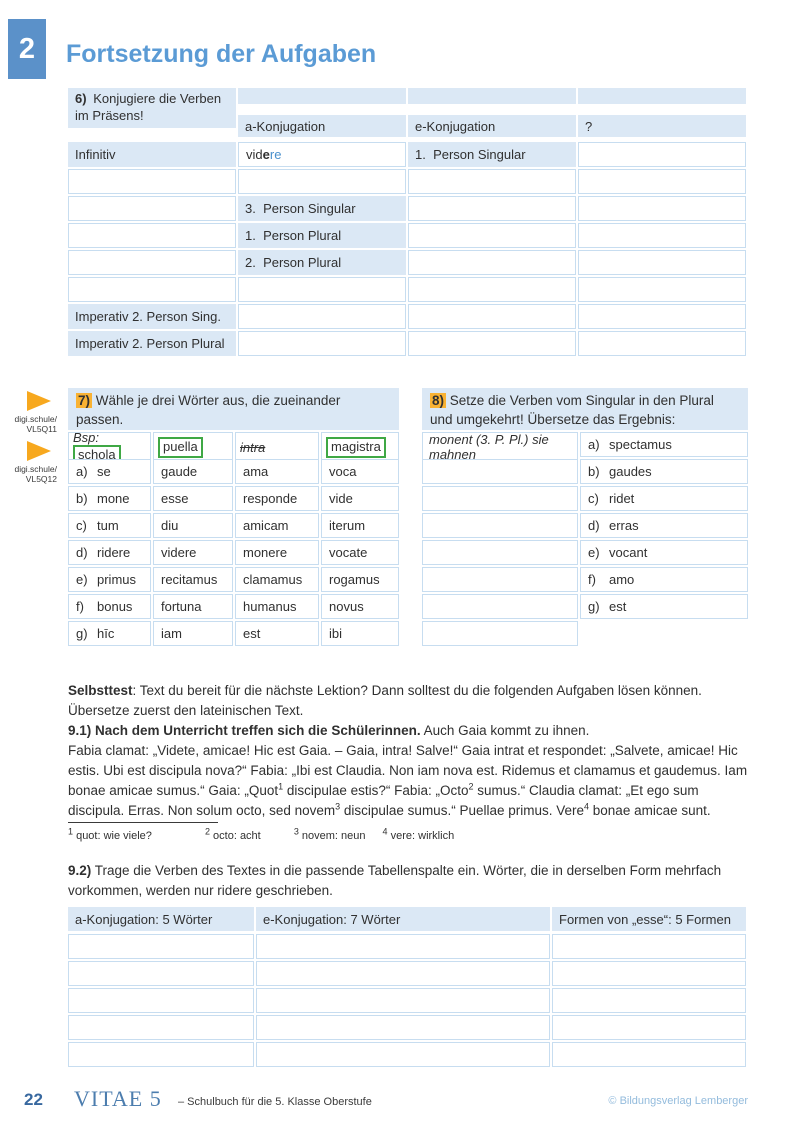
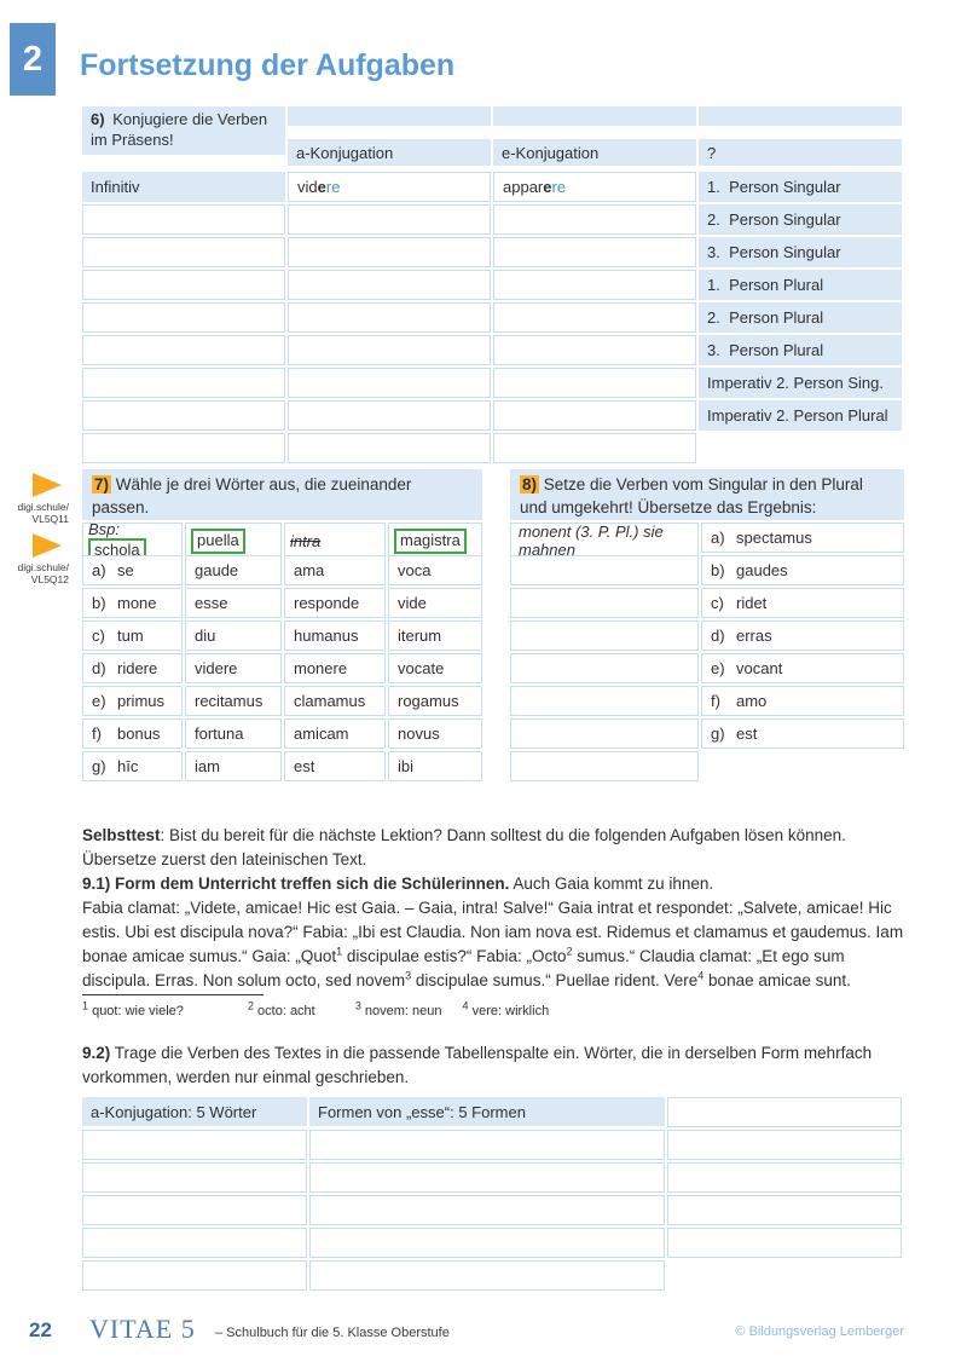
  2
  Fortsetzung der Aufgaben
  digi.schule/
  VL5Q11
  digi.schule/
  VL5Q12
  6) Konjugiere die Verben im Präsens!
  a-Konjugation
  e-Konjugation
  ?
  Infinitiv
  videre
+ apparere
  1. Person Singular
+ 2. Person Singular
  3. Person Singular
  1. Person Plural
  2. Person Plural
+ 3. Person Plural
  Imperativ 2. Person Sing.
  Imperativ 2. Person Plural
  7) Wähle je drei Wörter aus, die zueinander passen.
  Bsp: schola
  puella
  intra
  magistra
  a)
  se
  gaude
  ama
  voca
  b)
  mone
  esse
  responde
  vide
  c)
  tum
  diu
- amicam
+ humanus
  iterum
  d)
  ridere
  videre
  monere
  vocate
  e)
  primus
  recitamus
  clamamus
  rogamus
  f)
  bonus
  fortuna
- humanus
+ amicam
  novus
  g)
  hīc
  iam
  est
  ibi
  8) Setze die Verben vom Singular in den Plural und umgekehrt! Übersetze das Ergebnis:
  monent (3. P. Pl.) sie mahnen
  a)
  spectamus
  b)
  gaudes
  c)
  ridet
  d)
  erras
  e)
  vocant
  f)
  amo
  g)
  est
- Selbsttest: Text du bereit für die nächste Lektion? Dann solltest du die folgenden Aufgaben lösen können. Übersetze zuerst den lateinischen Text.
+ Selbsttest: Bist du bereit für die nächste Lektion? Dann solltest du die folgenden Aufgaben lösen können. Übersetze zuerst den lateinischen Text.
- 9.1) Nach dem Unterricht treffen sich die Schülerinnen. Auch Gaia kommt zu ihnen.
+ 9.1) Form dem Unterricht treffen sich die Schülerinnen. Auch Gaia kommt zu ihnen.
- Fabia clamat: „Videte, amicae! Hic est Gaia. – Gaia, intra! Salve!“ Gaia intrat et respondet: „Salvete, amicae! Hic estis. Ubi est discipula nova?“ Fabia: „Ibi est Claudia. Non iam nova est. Ridemus et clamamus et gaudemus. Iam bonae amicae sumus.“ Gaia: „Quot1 discipulae estis?“ Fabia: „Octo2 sumus.“ Claudia clamat: „Et ego sum discipula. Erras. Non solum octo, sed novem3 discipulae sumus.“ Puellae primus. Vere4 bonae amicae sunt.
+ Fabia clamat: „Videte, amicae! Hic est Gaia. – Gaia, intra! Salve!“ Gaia intrat et respondet: „Salvete, amicae! Hic estis. Ubi est discipula nova?“ Fabia: „Ibi est Claudia. Non iam nova est. Ridemus et clamamus et gaudemus. Iam bonae amicae sumus.“ Gaia: „Quot1 discipulae estis?“ Fabia: „Octo2 sumus.“ Claudia clamat: „Et ego sum discipula. Erras. Non solum octo, sed novem3 discipulae sumus.“ Puellae rident. Vere4 bonae amicae sunt.
  1 quot: wie viele? 2 octo: acht 3 novem: neun 4 vere: wirklich
- 9.2) Trage die Verben des Textes in die passende Tabellenspalte ein. Wörter, die in derselben Form mehrfach vorkommen, werden nur ridere geschrieben.
+ 9.2) Trage die Verben des Textes in die passende Tabellenspalte ein. Wörter, die in derselben Form mehrfach vorkommen, werden nur einmal geschrieben.
  a-Konjugation: 5 Wörter
- e-Konjugation: 7 Wörter
  Formen von „esse“: 5 Formen
  22
  VITAE 5
  – Schulbuch für die 5. Klasse Oberstufe
  © Bildungsverlag Lemberger
